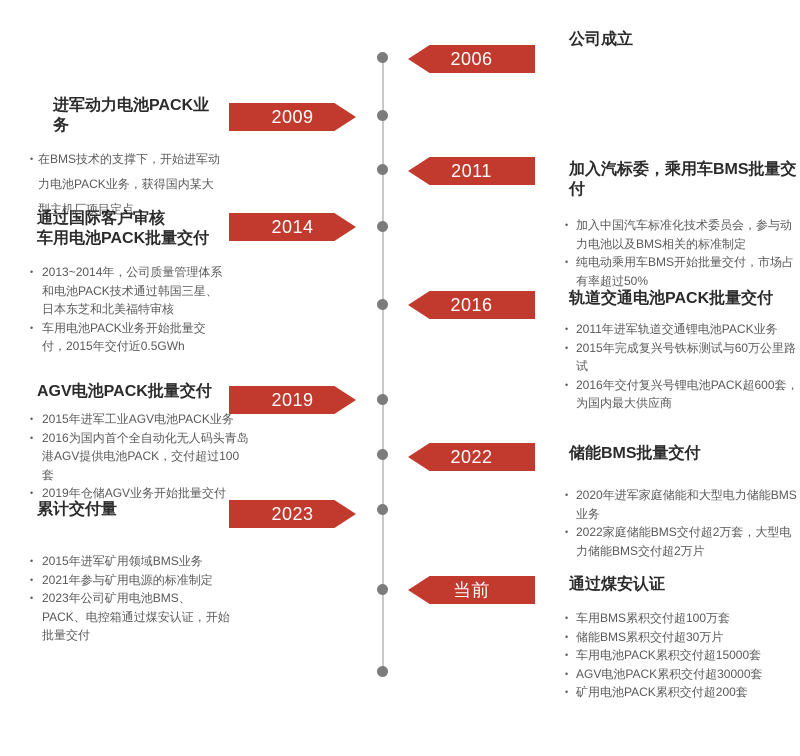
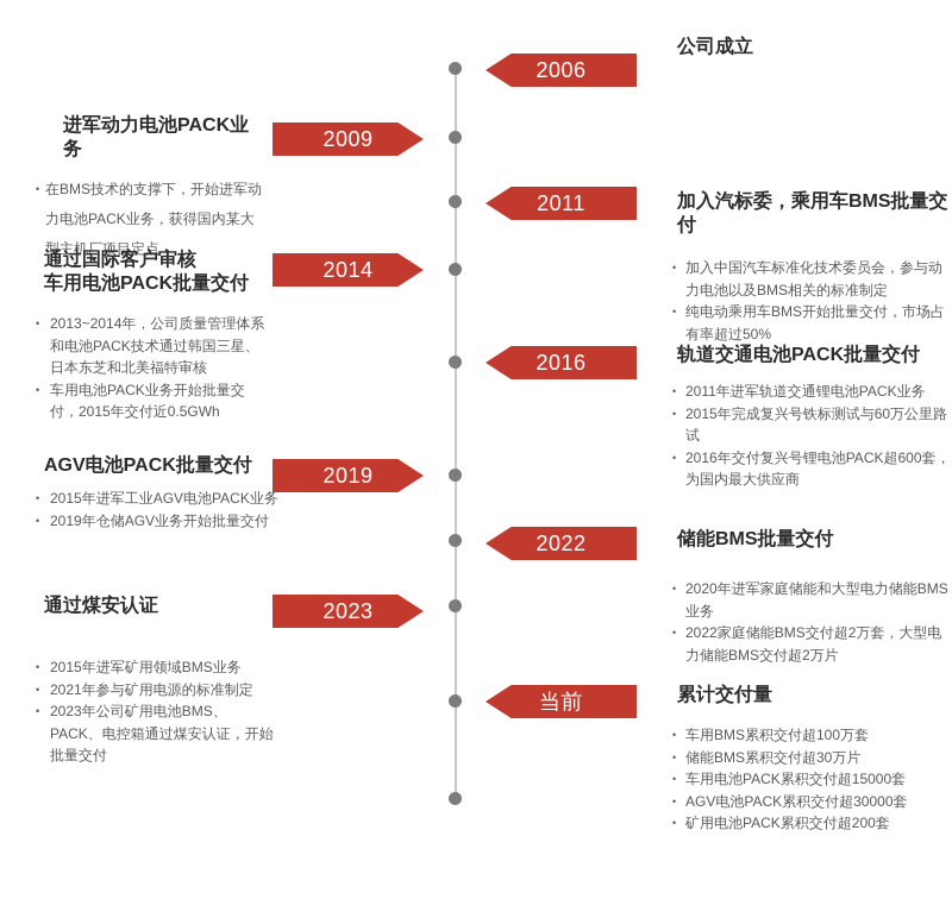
  2006
  2009
  2011
  2014
  2016
  2019
  2022
  2023
  当前
  公司成立
  加入汽标委，乘用车BMS批量交付
  加入中国汽车标准化技术委员会，参与动力电池以及BMS相关的标准制定
  纯电动乘用车BMS开始批量交付，市场占有率超过50%
  轨道交通电池PACK批量交付
  2011年进军轨道交通锂电池PACK业务
  2015年完成复兴号铁标测试与60万公里路试
  2016年交付复兴号锂电池PACK超600套，为国内最大供应商
  储能BMS批量交付
  2020年进军家庭储能和大型电力储能BMS业务
  2022家庭储能BMS交付超2万套，大型电力储能BMS交付超2万片
- 通过煤安认证
+ 累计交付量
  车用BMS累积交付超100万套
  储能BMS累积交付超30万片
  车用电池PACK累积交付超15000套
  AGV电池PACK累积交付超30000套
  矿用电池PACK累积交付超200套
  进军动力电池PACK业务
  在BMS技术的支撑下，开始进军动力电池PACK业务，获得国内某大型主机厂项目定点
  通过国际客户审核
  车用电池PACK批量交付
  2013~2014年，公司质量管理体系和电池PACK技术通过韩国三星、日本东芝和北美福特审核
  车用电池PACK业务开始批量交付，2015年交付近0.5GWh
  AGV电池PACK批量交付
  2015年进军工业AGV电池PACK业务
- 2016为国内首个全自动化无人码头青岛港AGV提供电池PACK，交付超过100套
  2019年仓储AGV业务开始批量交付
- 累计交付量
+ 通过煤安认证
  2015年进军矿用领域BMS业务
  2021年参与矿用电源的标准制定
  2023年公司矿用电池BMS、PACK、电控箱通过煤安认证，开始批量交付
